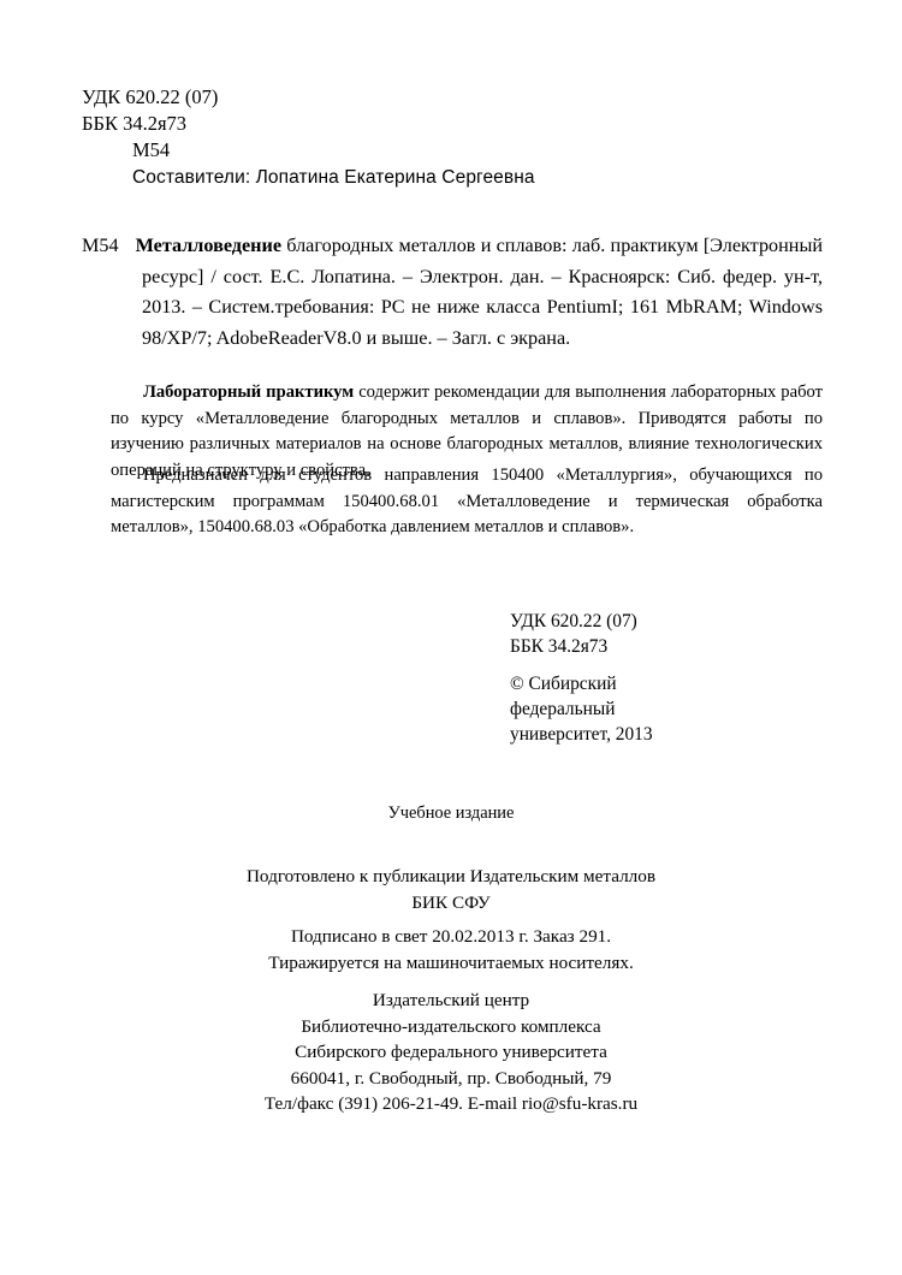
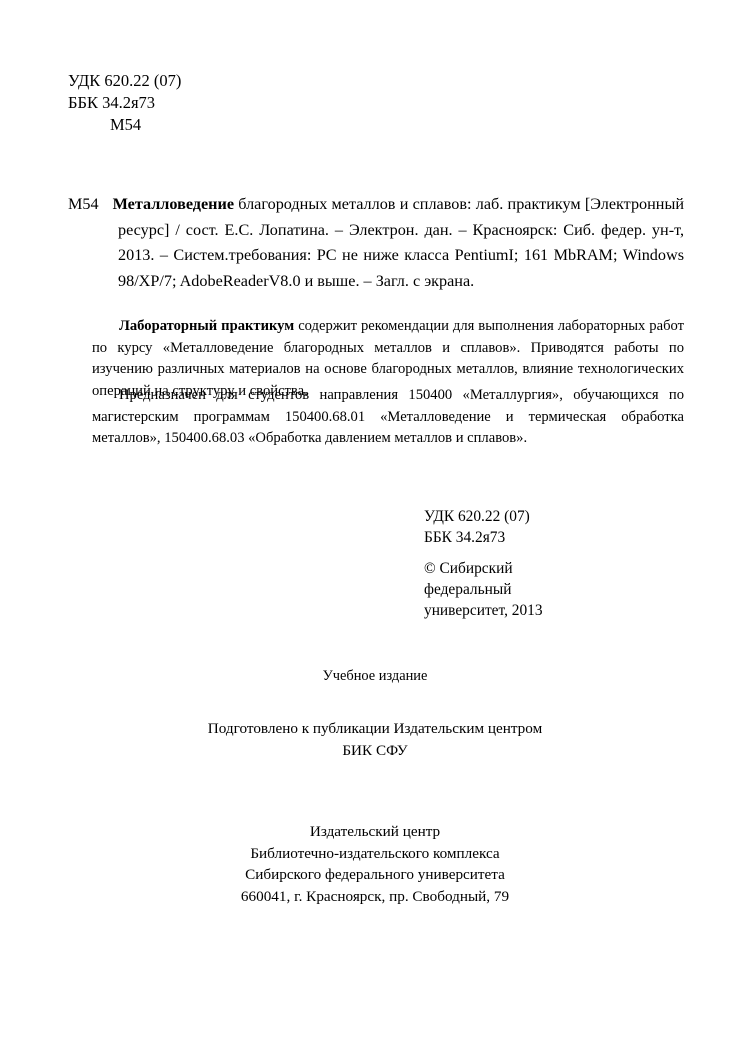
  УДК 620.22 (07)
  ББК 34.2я73
  М54
- Составители: Лопатина Екатерина Сергеевна
  М54 Металловедение благородных металлов и сплавов: лаб. практикум [Электронный ресурс] / сост. Е.С. Лопатина. – Электрон. дан. – Красноярск: Сиб. федер. ун-т, 2013. – Систем.требования: PC не ниже класса PentiumI; 161 MbRAM; Windows 98/XP/7; AdobeReaderV8.0 и выше. – Загл. с экрана.
  Лабораторный практикум содержит рекомендации для выполнения лабораторных работ по курсу «Металловедение благородных металлов и сплавов». Приводятся работы по изучению различных материалов на основе благородных металлов, влияние технологических операций на структуру и свойства.
  Предназначен для студентов направления 150400 «Металлургия», обучающихся по магистерским программам 150400.68.01 «Металловедение и термическая обработка металлов», 150400.68.03 «Обработка давлением металлов и сплавов».
  УДК 620.22 (07)
  ББК 34.2я73
  © Сибирский
  федеральный
  университет, 2013
  Учебное издание
- Подготовлено к публикации Издательским металлов
+ Подготовлено к публикации Издательским центром
  БИК СФУ
- Подписано в свет 20.02.2013 г. Заказ 291.
- Тиражируется на машиночитаемых носителях.
  Издательский центр
  Библиотечно-издательского комплекса
  Сибирского федерального университета
- 660041, г. Свободный, пр. Свободный, 79
+ 660041, г. Красноярск, пр. Свободный, 79
- Тел/факс (391) 206-21-49. E-mail rio@sfu-kras.ru
